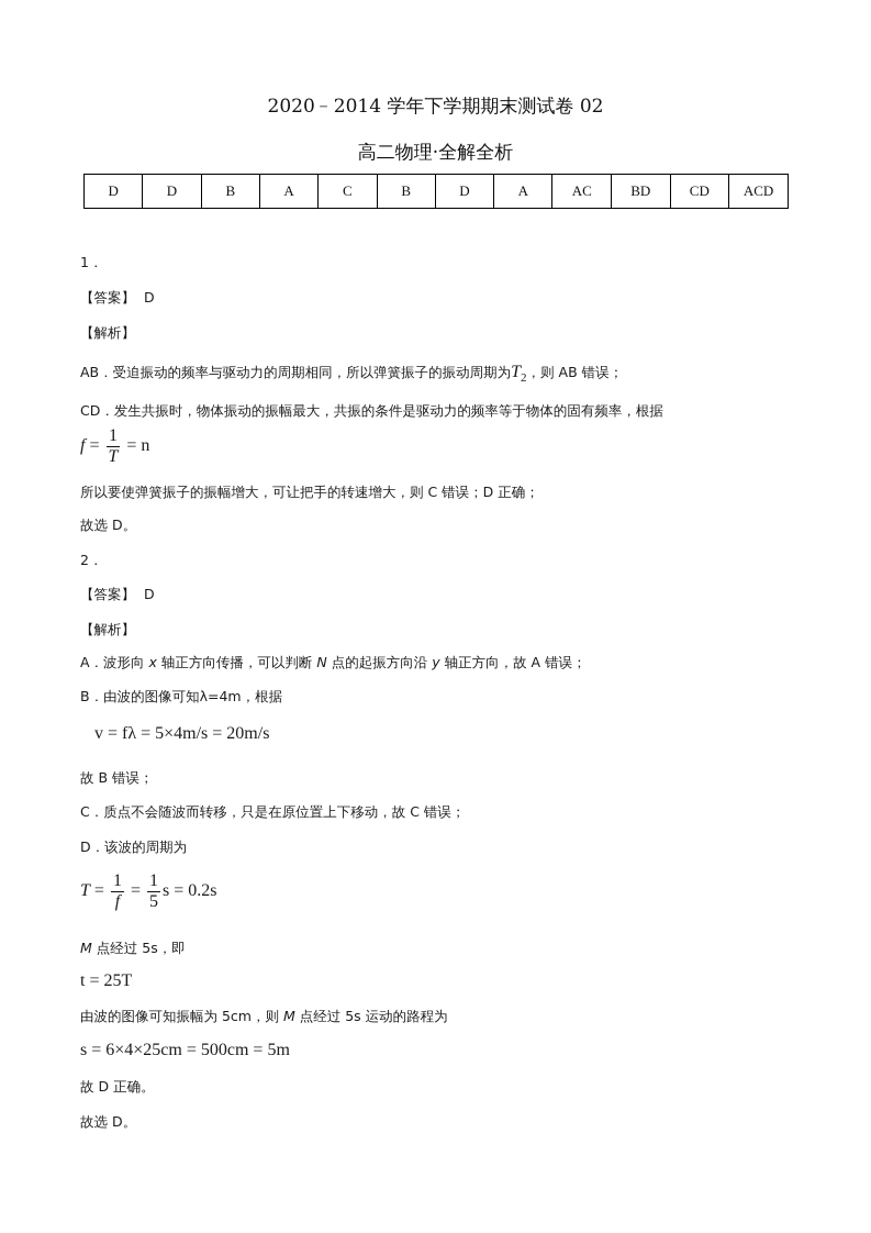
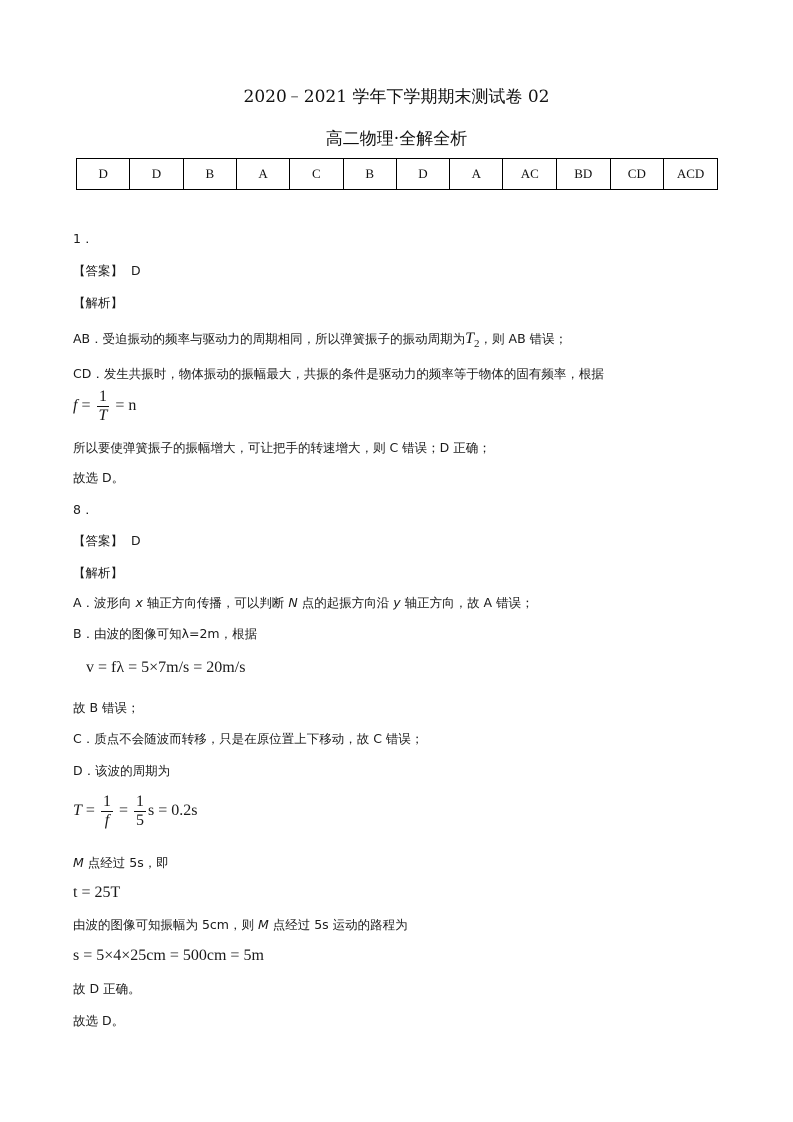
- 2020﹣2014 学年下学期期末测试卷 02
+ 2020﹣2021 学年下学期期末测试卷 02
  高二物理·全解全析
  D	D	B	A	C	B	D	A	AC	BD	CD	ACD
  1．
  【答案】 D
  【解析】
  AB．受迫振动的频率与驱动力的周期相同，所以弹簧振子的振动周期为T2，则 AB 错误；
  CD．发生共振时，物体振动的振幅最大，共振的条件是驱动力的频率等于物体的固有频率，根据
  f =
  1
  T
  = n
  所以要使弹簧振子的振幅增大，可让把手的转速增大，则 C 错误；D 正确；
  故选 D。
- 2．
+ 8．
  【答案】 D
  【解析】
  A．波形向 x 轴正方向传播，可以判断 N 点的起振方向沿 y 轴正方向，故 A 错误；
- B．由波的图像可知λ=4m，根据
+ B．由波的图像可知λ=2m，根据
- v = fλ = 5×4m/s = 20m/s
+ v = fλ = 5×7m/s = 20m/s
  故 B 错误；
  C．质点不会随波而转移，只是在原位置上下移动，故 C 错误；
  D．该波的周期为
  T =
  1
  f
  =
  1
  5
  s = 0.2s
  M 点经过 5s，即
  t = 25T
  由波的图像可知振幅为 5cm，则 M 点经过 5s 运动的路程为
- s = 6×4×25cm = 500cm = 5m
+ s = 5×4×25cm = 500cm = 5m
  故 D 正确。
  故选 D。
